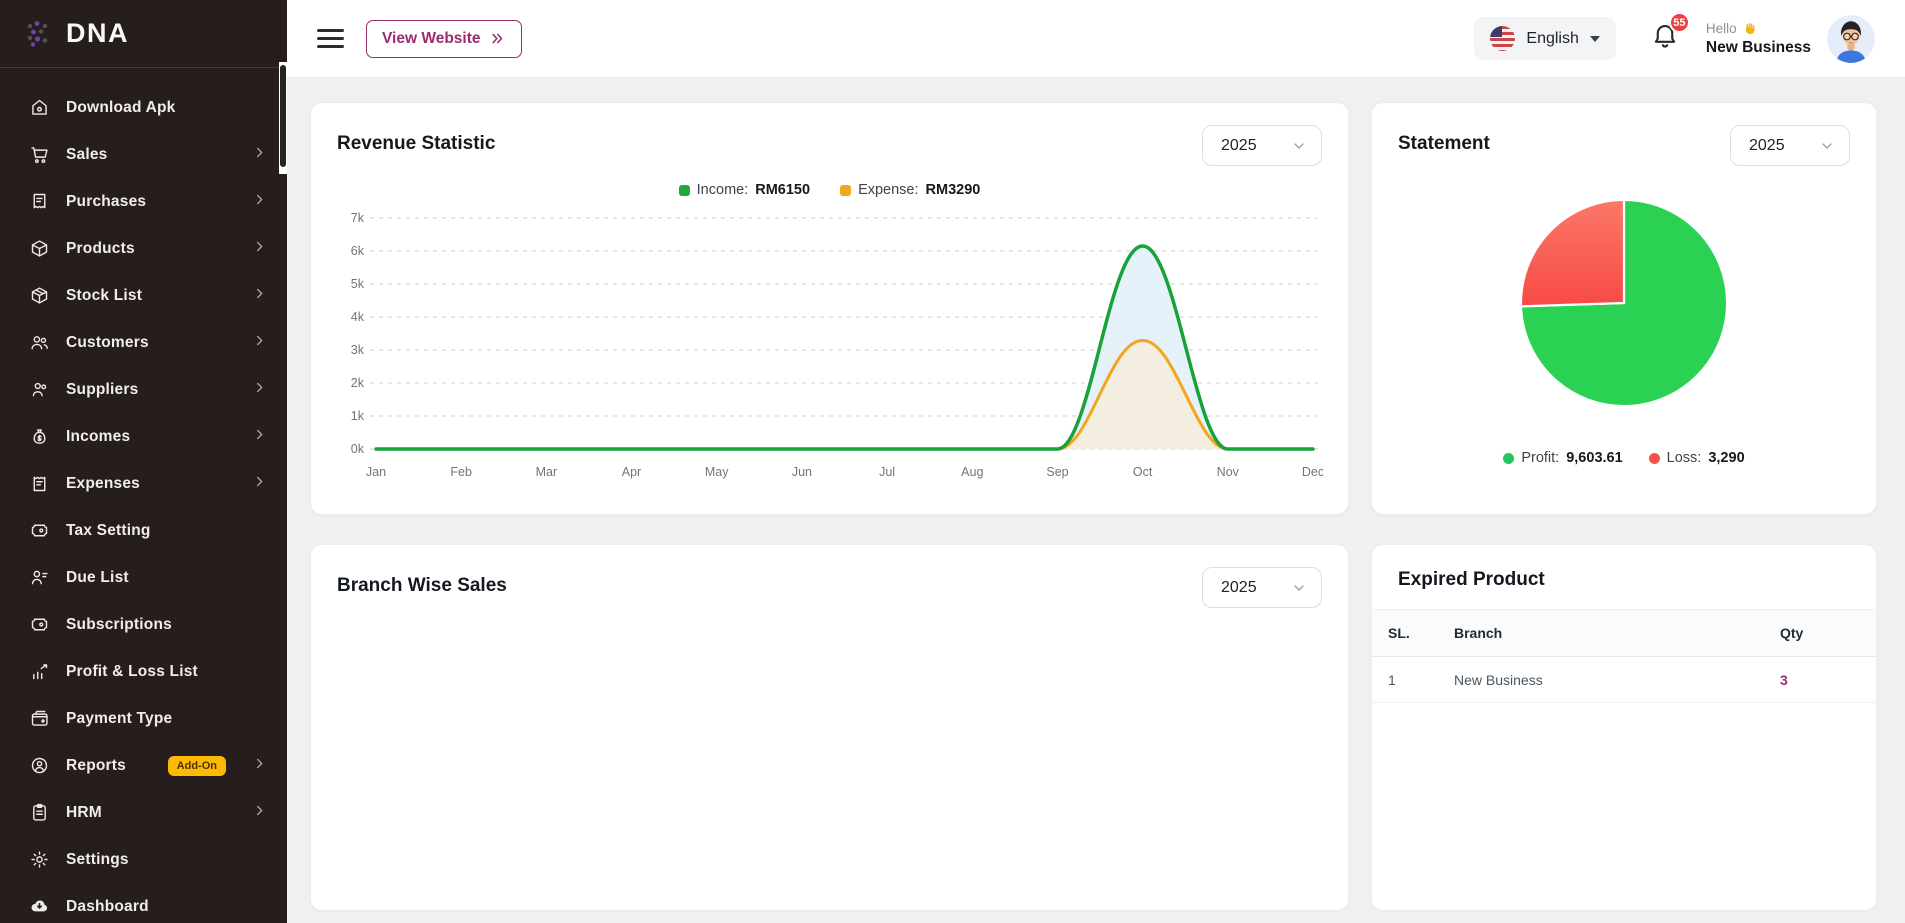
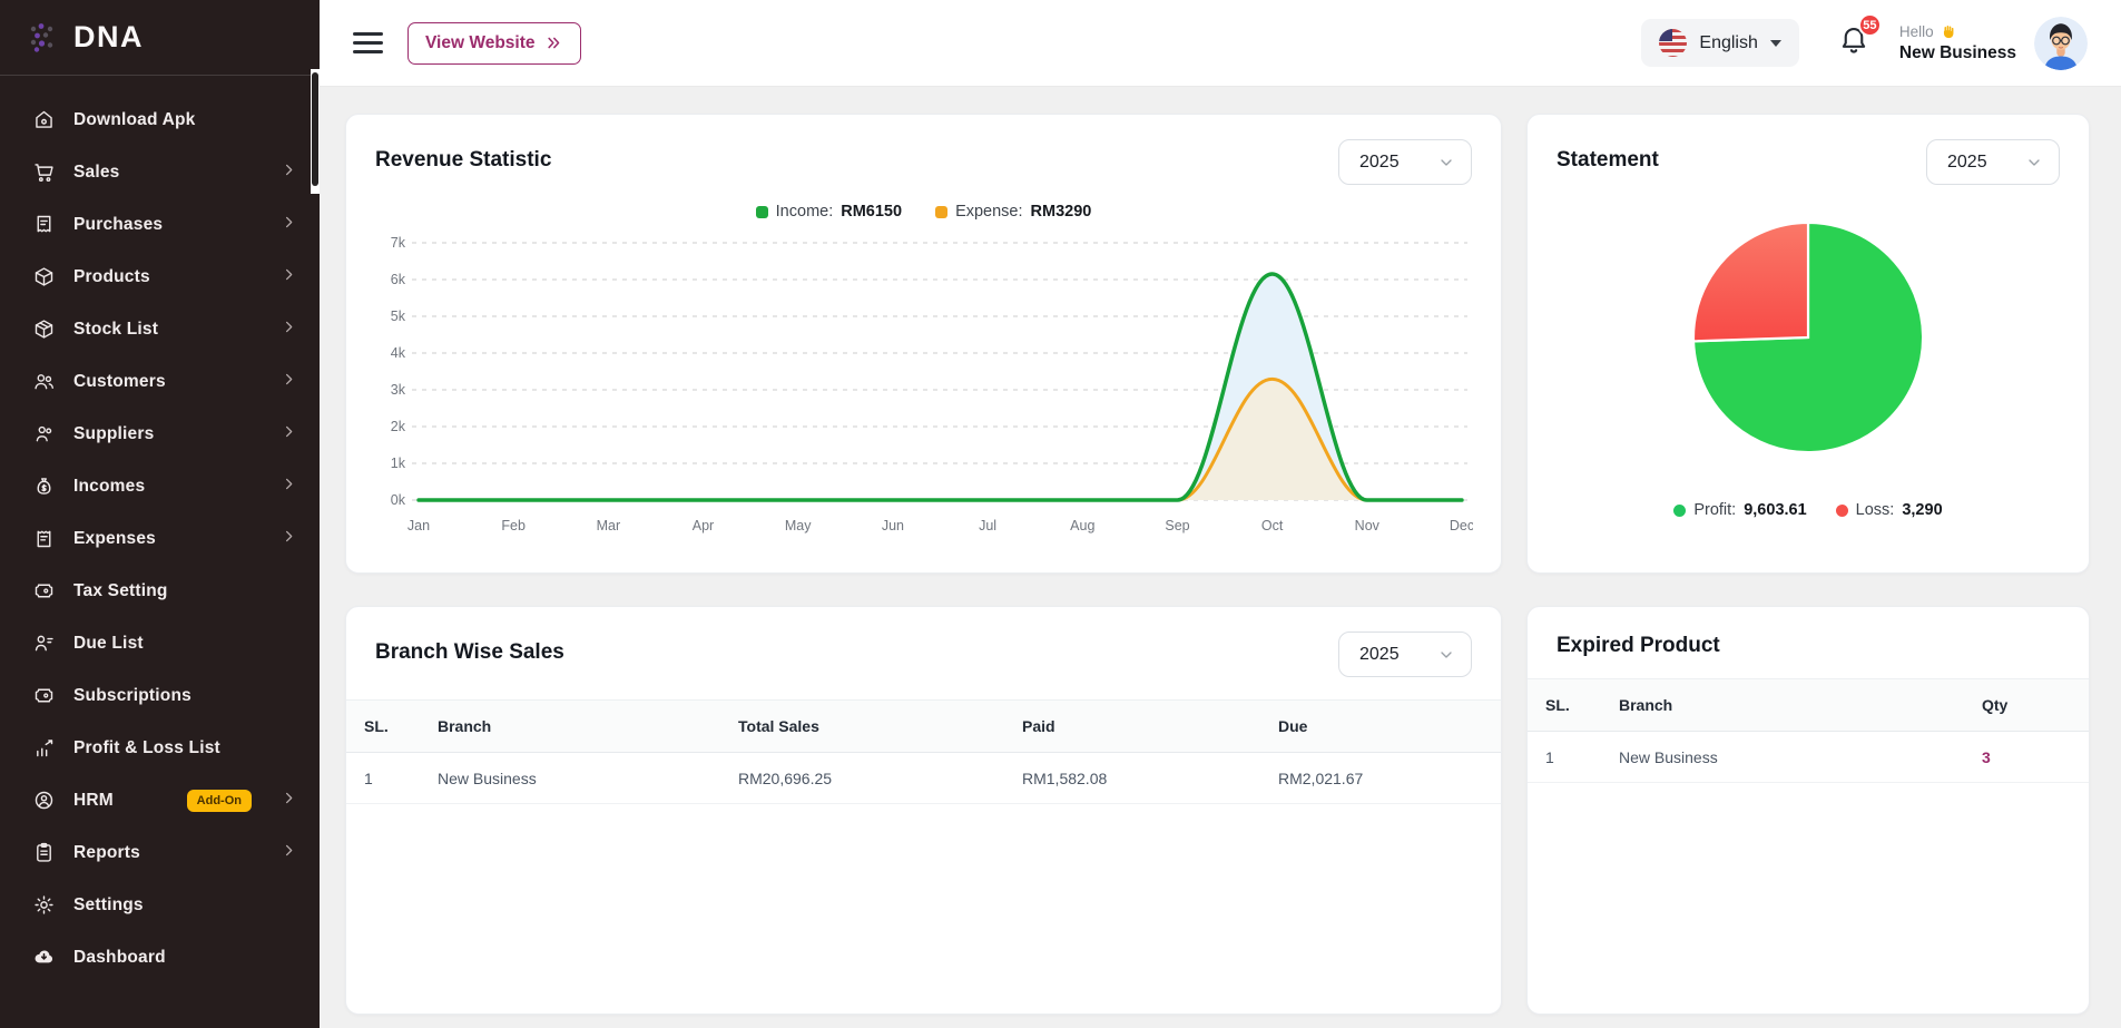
  DNA
  Download Apk
  Sales
  Purchases
  Products
  Stock List
  Customers
  Suppliers
  Incomes
  Expenses
  Tax Setting
  Due List
  Subscriptions
  Profit & Loss List
- Payment Type
- Reports
+ HRM
  Add-On
- HRM
+ Reports
  Settings
  Dashboard
  View Website
  English
  55
  Hello
  New Business
  Revenue Statistic
  2025
  Income:
  RM6150
  Expense:
  RM3290
  0k
  1k
  2k
  3k
  4k
  5k
  6k
  7k
  Jan
  Feb
  Mar
  Apr
  May
  Jun
  Jul
  Aug
  Sep
  Oct
  Nov
  Dec
  Statement
  2025
  Profit:
  9,603.61
  Loss:
  3,290
  Branch Wise Sales
  2025
+ SL.	Branch	Total Sales	Paid	Due
+ 1	New Business	RM20,696.25	RM1,582.08	RM2,021.67
  Expired Product
  SL.	Branch	Qty
  1	New Business	3
